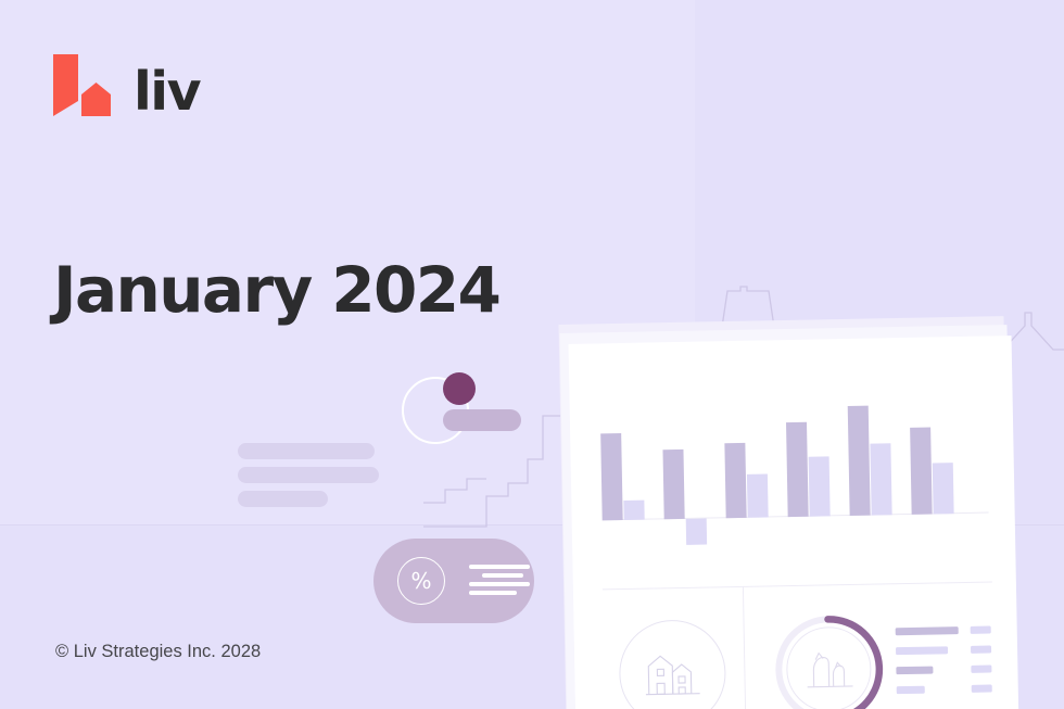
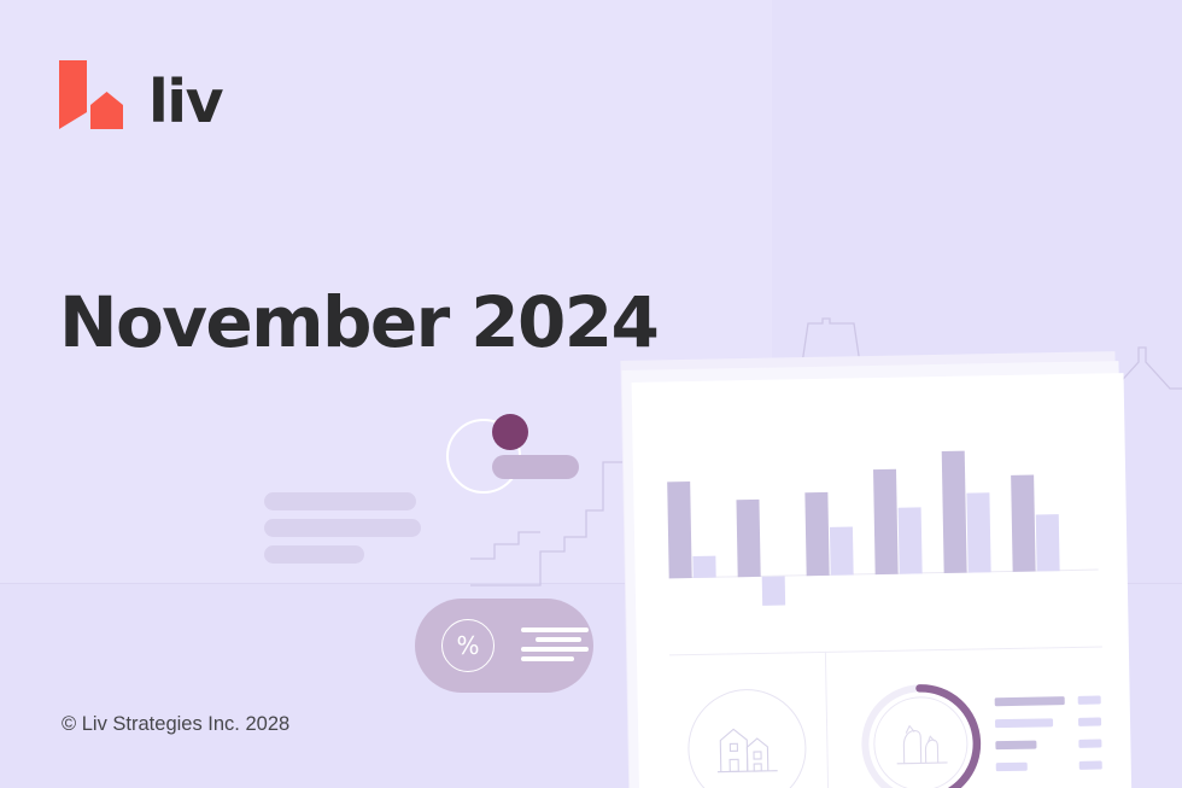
  liv
- January 2024
+ November 2024
  © Liv Strategies Inc. 2028
  %
